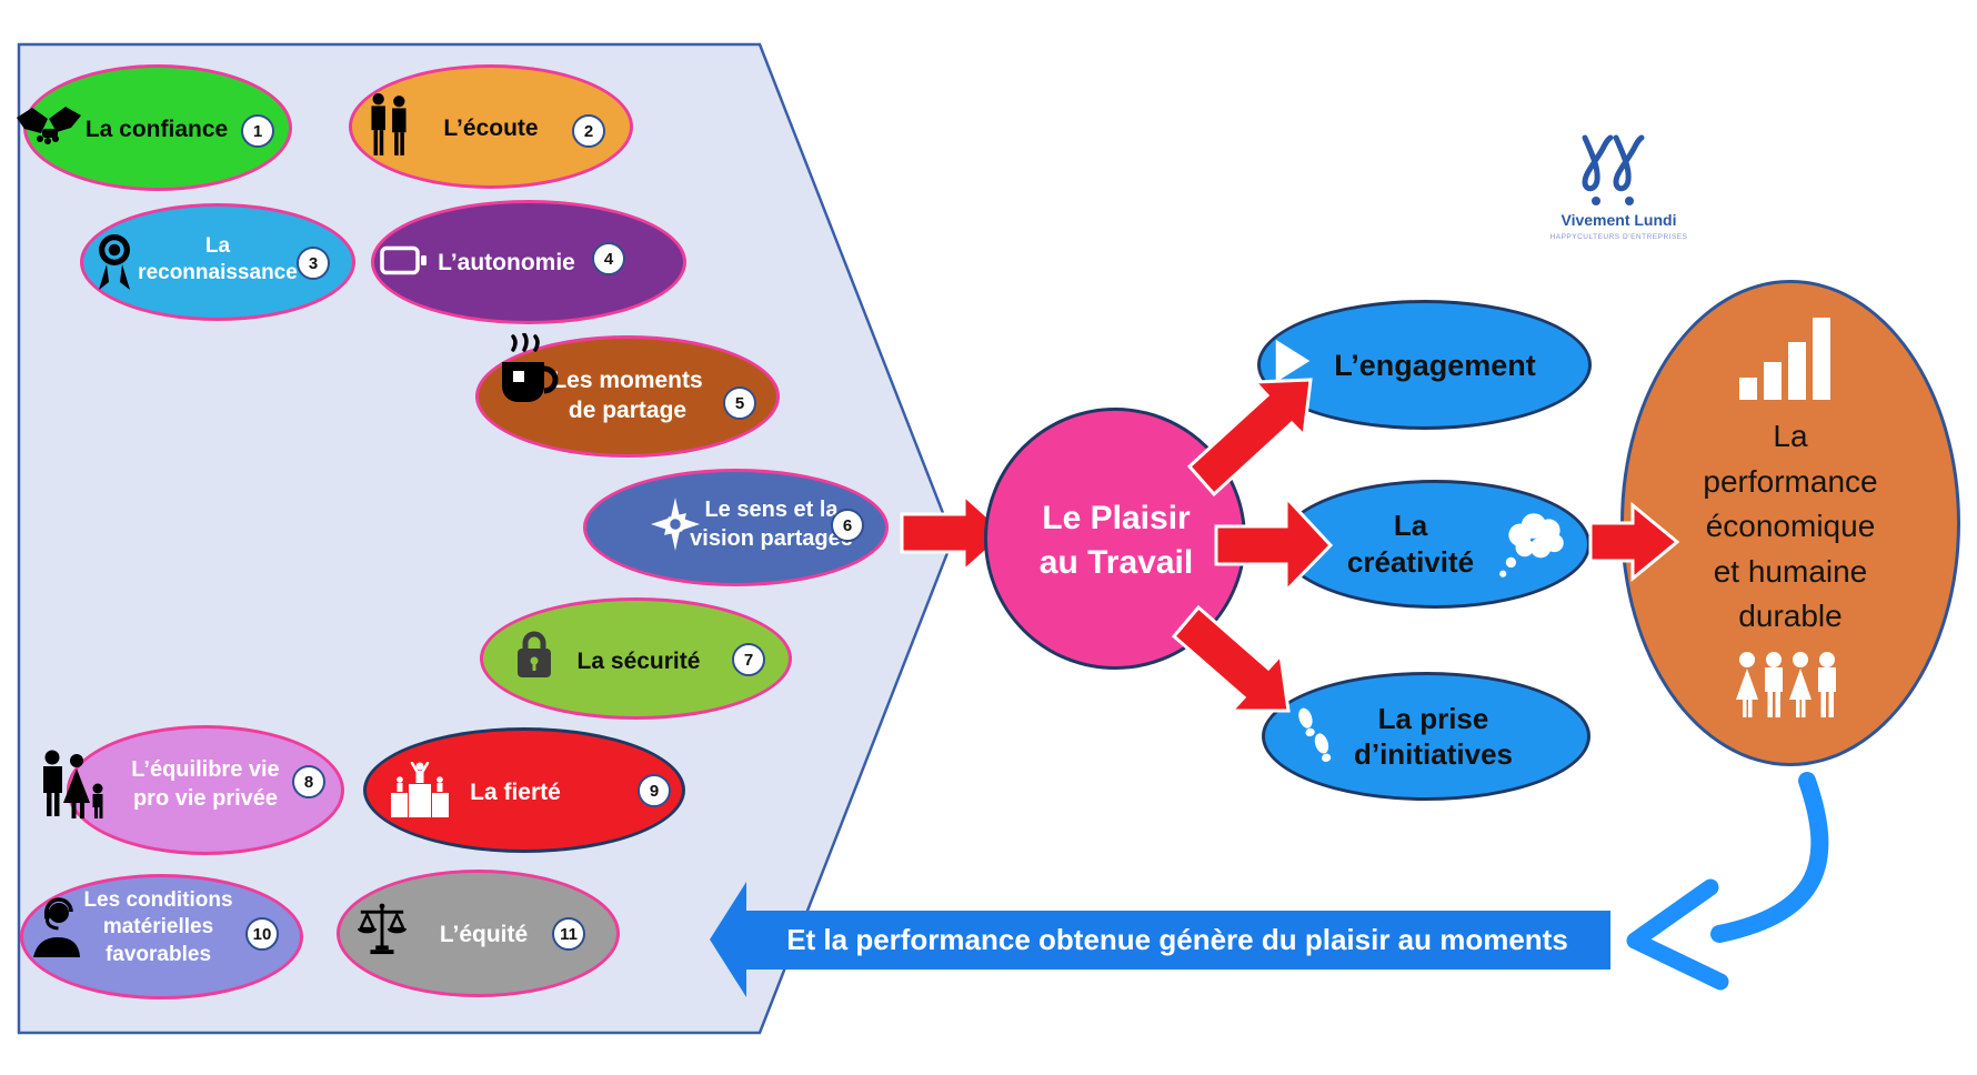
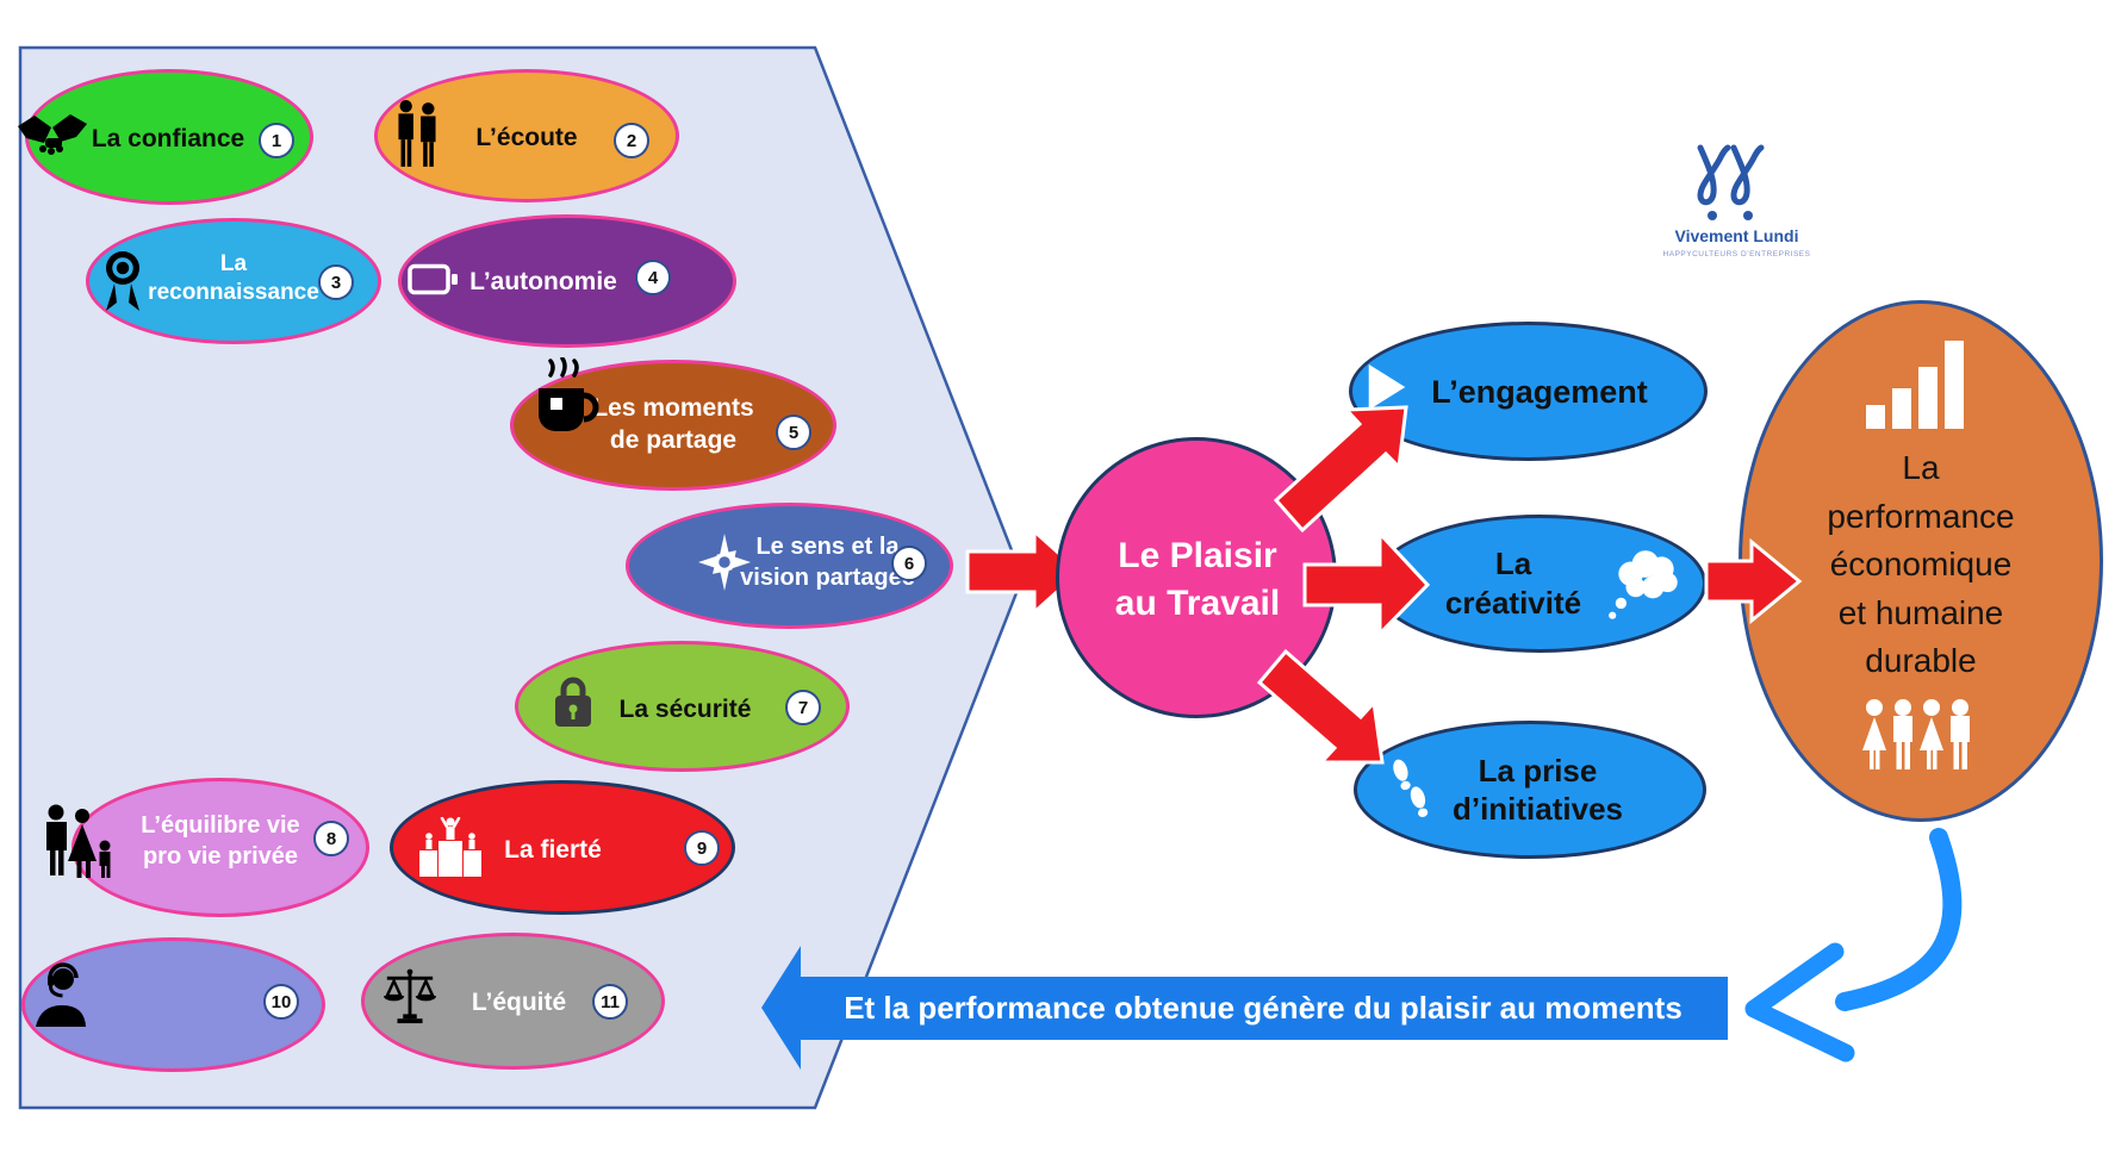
  Vivement Lundi
  La confiance
  1
  L’écoute
  2
  La
  reconnaissance
  3
  L’autonomie
  4
  Les moments
  de partage
  5
  Le sens et la
  vision partagé
  6
  La sécurité
  7
  L’équilibre vie
  pro vie privée
  8
  La fierté
  9
- Les conditions
- matérielles
- favorables
  10
  L’équité
  11
  Le Plaisir
  au Travail
  L’engagement
  La
  créativité
  La prise
  d’initiatives
  La
  performance
  économique
  et humaine
  durable
  Et la performance obtenue génère du plaisir au moments
